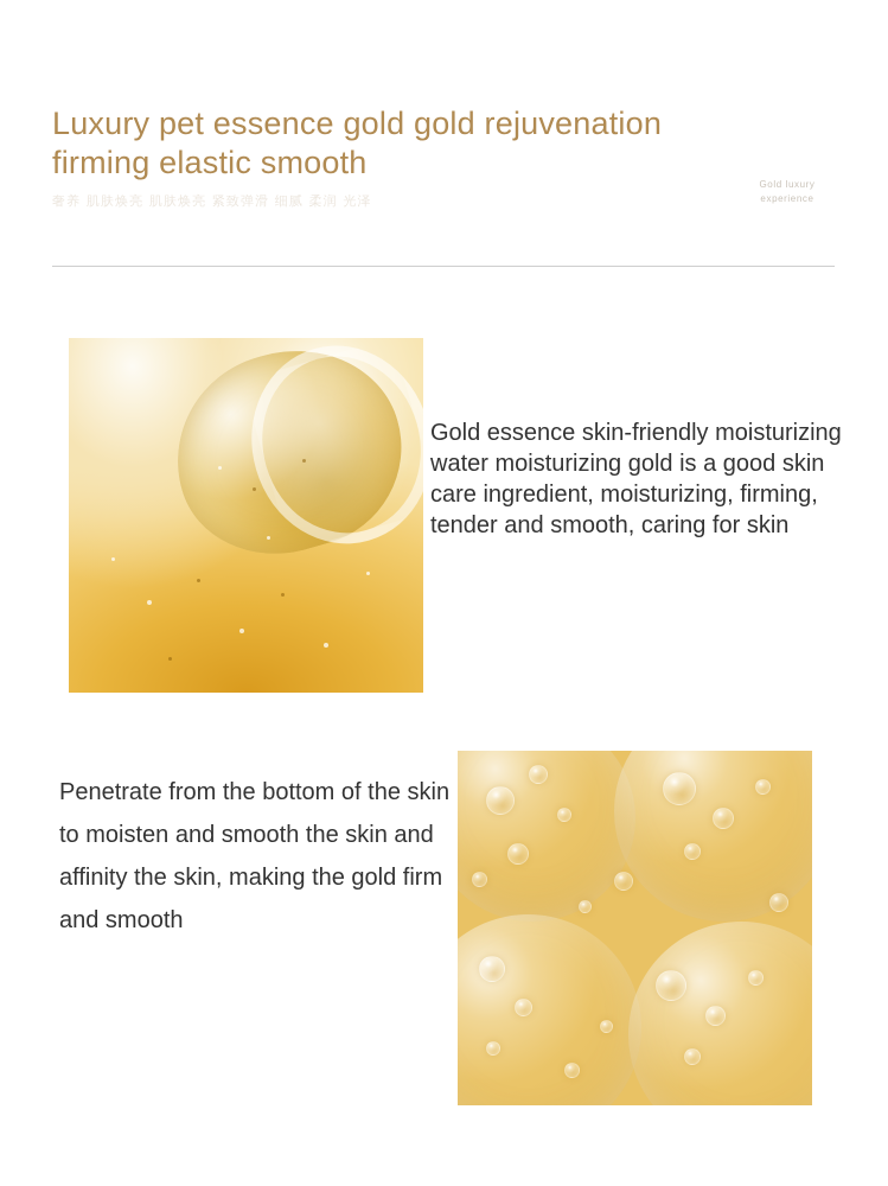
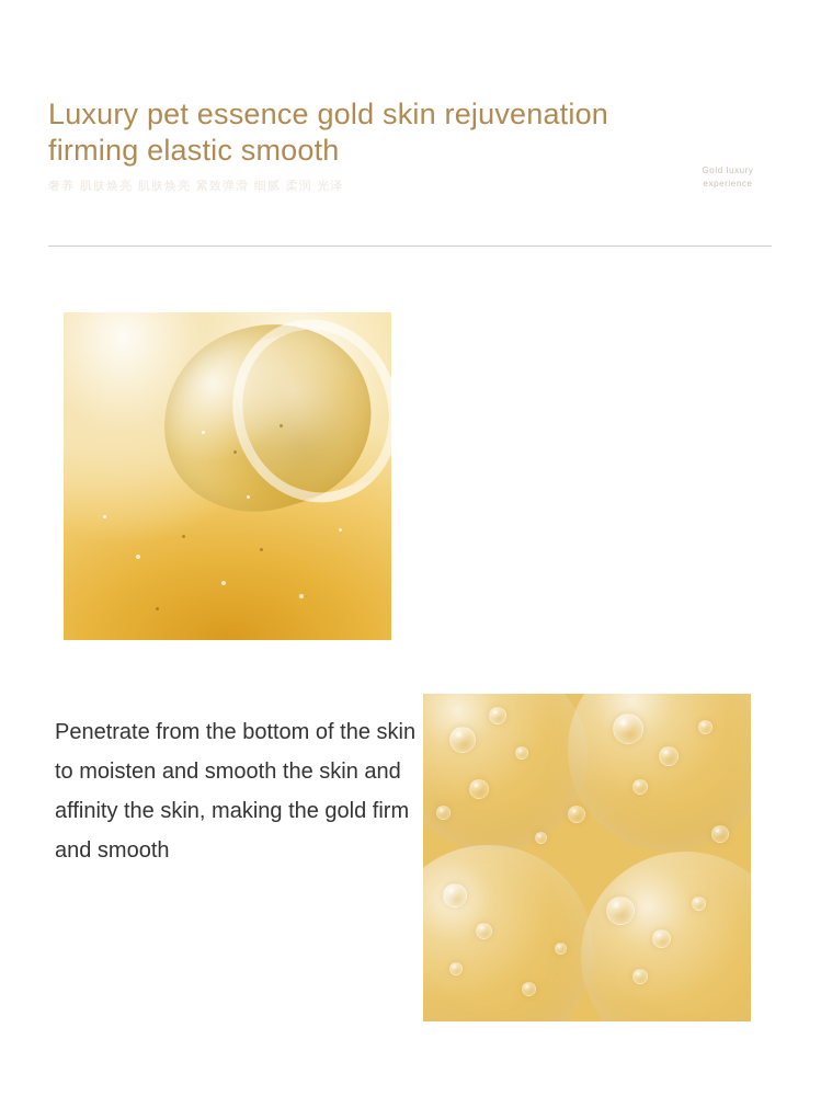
- Luxury pet essence gold gold rejuvenation firming elastic smooth
+ Luxury pet essence gold skin rejuvenation firming elastic smooth
  奢养 肌肤焕亮 肌肤焕亮 紧致弹滑 细腻 柔润 光泽
  Gold luxury experience
- Gold essence skin-friendly moisturizing water moisturizing gold is a good skin care ingredient, moisturizing, firming, tender and smooth, caring for skin
  Penetrate from the bottom of the skin to moisten and smooth the skin and affinity the skin, making the gold firm and smooth
